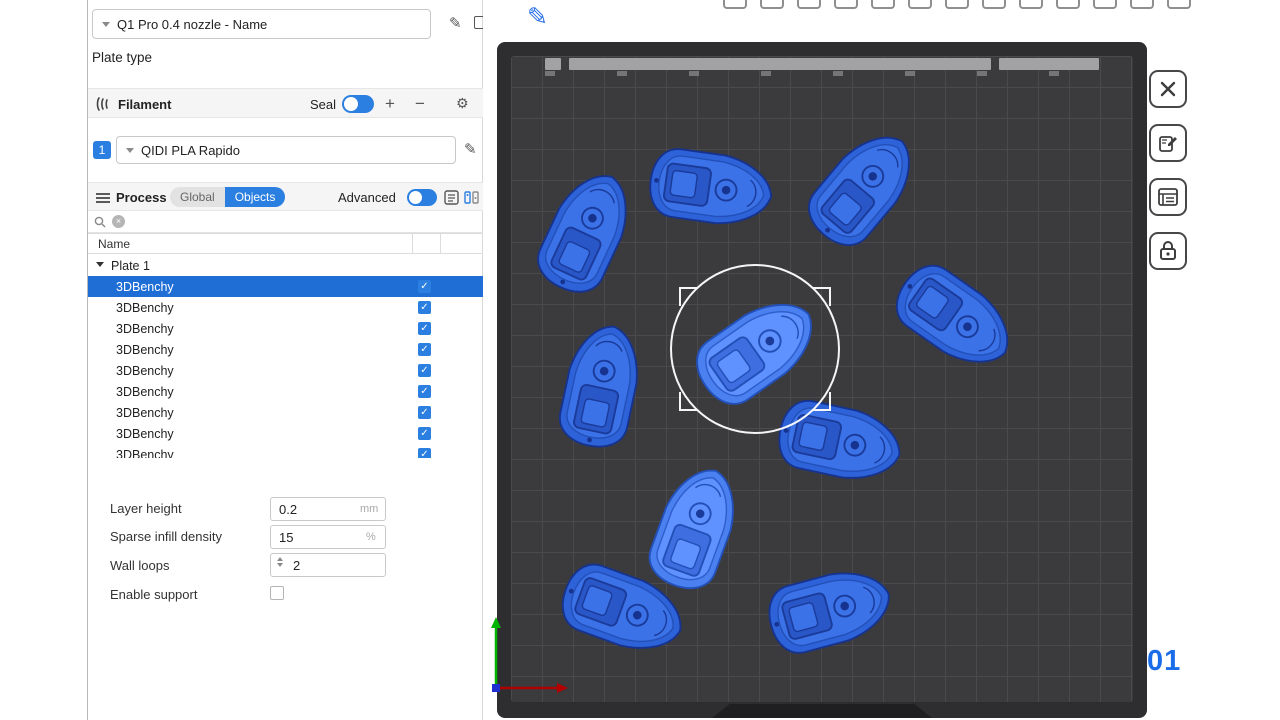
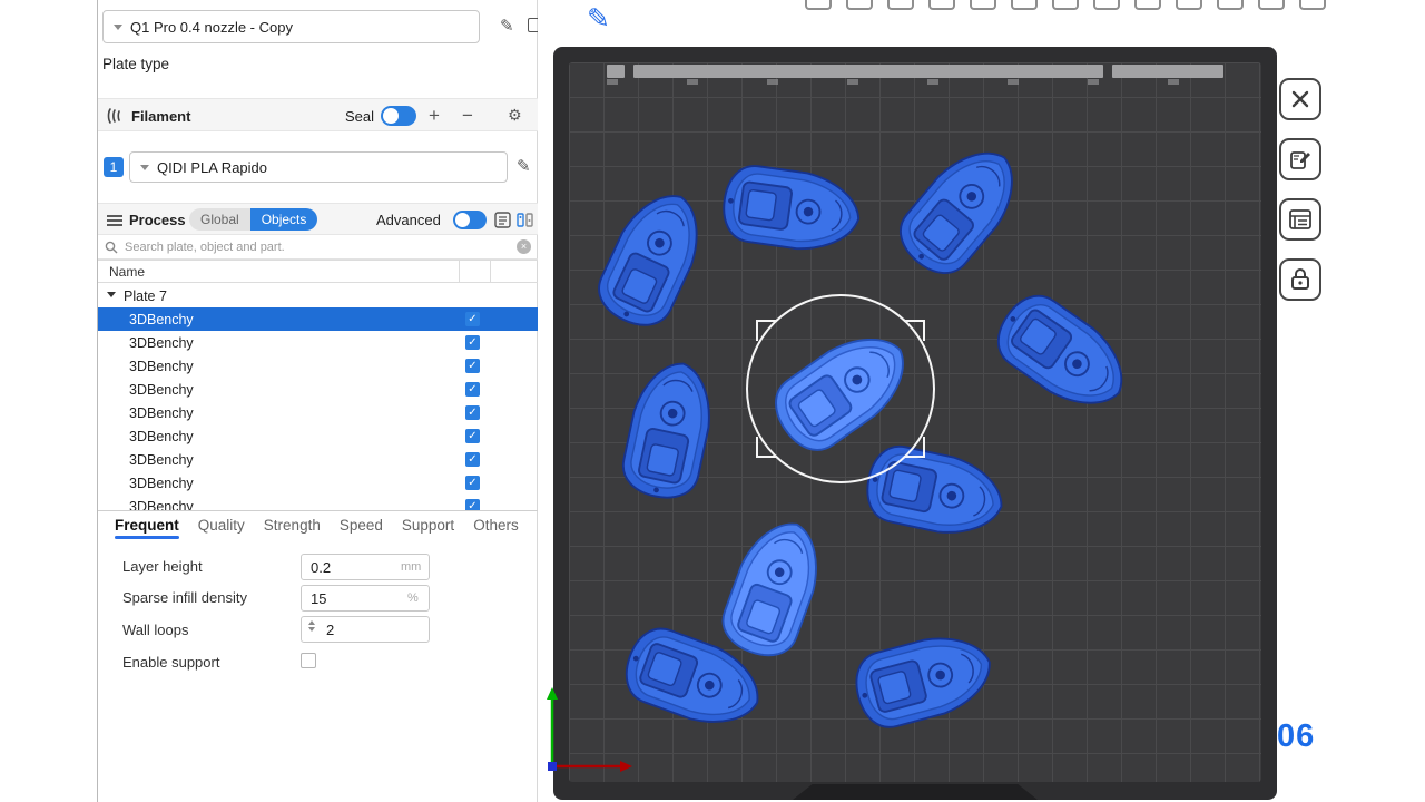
- Q1 Pro 0.4 nozzle - Name
+ Q1 Pro 0.4 nozzle - Copy
  ✎
  Plate type
  Filament
  Seal
  +
  −
  ⚙
  1
  QIDI PLA Rapido
  ✎
  Process
  Global
  Objects
  Advanced
+ Search plate, object and part.
  ×
  Name
- Plate 1
+ Plate 7
  3DBenchy
  ✓
  3DBenchy
  ✓
  3DBenchy
  ✓
  3DBenchy
  ✓
  3DBenchy
  ✓
  3DBenchy
  ✓
  3DBenchy
  ✓
  3DBenchy
  ✓
  3DBenchy
  ✓
+ Frequent
+ Quality
+ Strength
+ Speed
+ Support
+ Others
  Layer height
  0.2
  mm
  Sparse infill density
  15
  %
  Wall loops
  2
  Enable support
  ✎
- 01
+ 06
